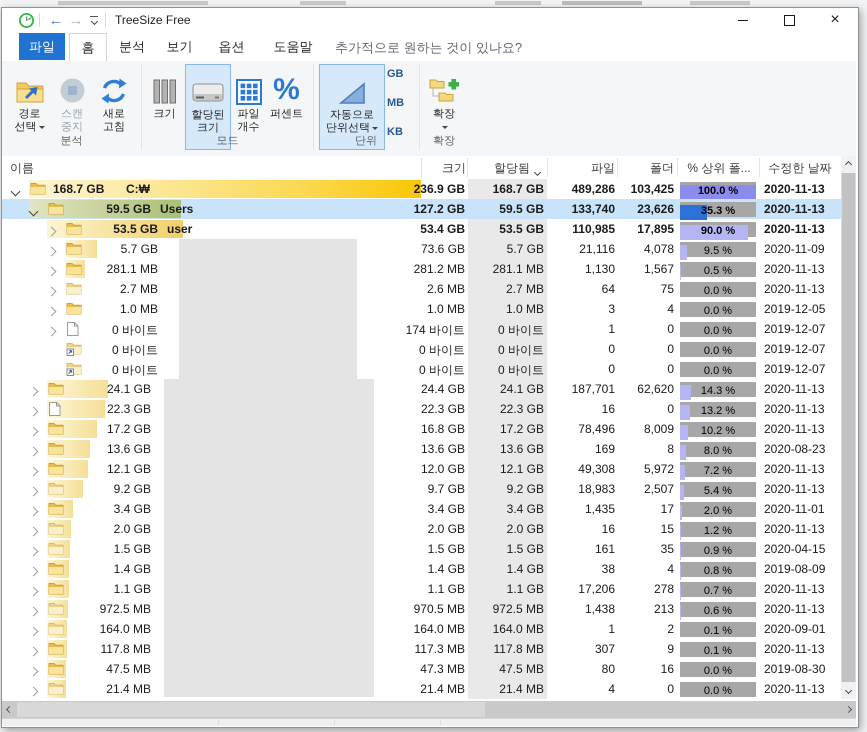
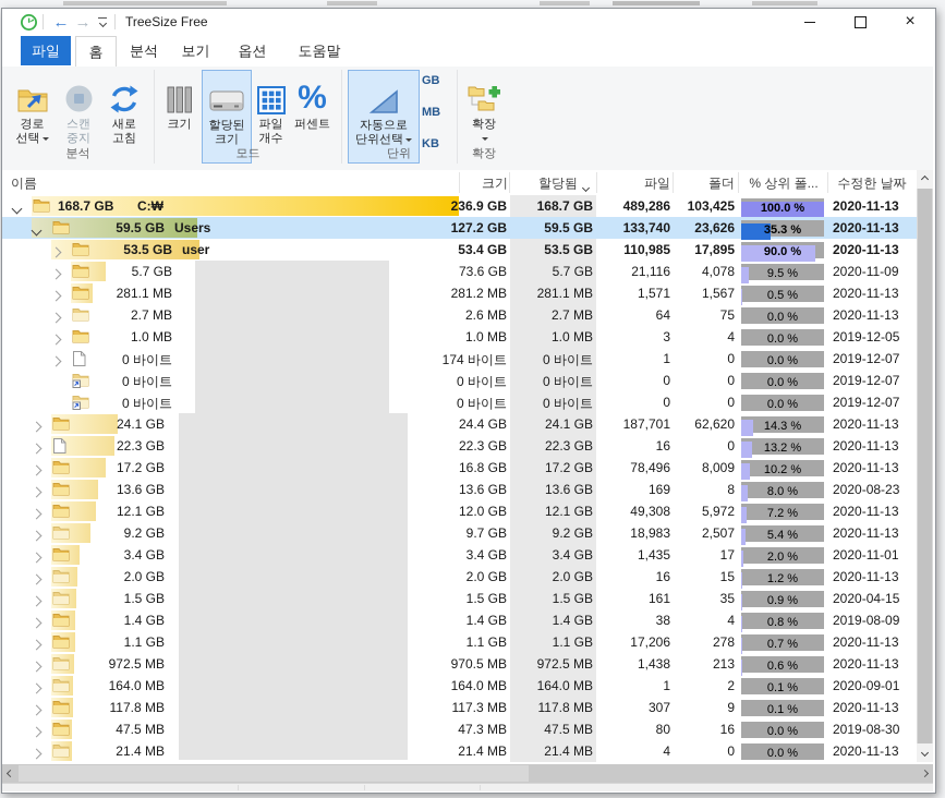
  ←
  →
  TreeSize Free
  ×
  파일
  홈
  분석
  보기
  옵션
  도움말
- 추가적으로 원하는 것이 있나요?
  경로
  선택
  스캔
  중지
  새로
  고침
  크기
  할당된
  크기
  파일
  개수
  %
  퍼센트
  자동으로
  단위선택
  GB
  MB
  KB
  확장
  분석
  모드
  단위
  확장
  이름
  크기
  할당됨
  파일
  폴더
  % 상위 폴...
  수정한 날짜
  168.7 GB
  C:₩
  236.9 GB
  168.7 GB
  489,286
  103,425
  100.0 %
  2020-11-13
  59.5 GB
  Users
  127.2 GB
  59.5 GB
  133,740
  23,626
  35.3 %
  2020-11-13
  53.5 GB
  user
  53.4 GB
  53.5 GB
  110,985
  17,895
  90.0 %
  2020-11-13
  5.7 GB
  73.6 GB
  5.7 GB
  21,116
  4,078
  9.5 %
  2020-11-09
  281.1 MB
  281.2 MB
  281.1 MB
- 1,130
+ 1,571
  1,567
  0.5 %
  2020-11-13
  2.7 MB
  2.6 MB
  2.7 MB
  64
  75
  0.0 %
  2020-11-13
  1.0 MB
  1.0 MB
  1.0 MB
  3
  4
  0.0 %
  2019-12-05
  0 바이트
  174 바이트
  0 바이트
  1
  0
  0.0 %
  2019-12-07
  0 바이트
  0 바이트
  0 바이트
  0
  0
  0.0 %
  2019-12-07
  0 바이트
  0 바이트
  0 바이트
  0
  0
  0.0 %
  2019-12-07
  24.1 GB
  24.4 GB
  24.1 GB
  187,701
  62,620
  14.3 %
  2020-11-13
  22.3 GB
  22.3 GB
  22.3 GB
  16
  0
  13.2 %
  2020-11-13
  17.2 GB
  16.8 GB
  17.2 GB
  78,496
  8,009
  10.2 %
  2020-11-13
  13.6 GB
  13.6 GB
  13.6 GB
  169
  8
  8.0 %
  2020-08-23
  12.1 GB
  12.0 GB
  12.1 GB
  49,308
  5,972
  7.2 %
  2020-11-13
  9.2 GB
  9.7 GB
  9.2 GB
  18,983
  2,507
  5.4 %
  2020-11-13
  3.4 GB
  3.4 GB
  3.4 GB
  1,435
  17
  2.0 %
  2020-11-01
  2.0 GB
  2.0 GB
  2.0 GB
  16
  15
  1.2 %
  2020-11-13
  1.5 GB
  1.5 GB
  1.5 GB
  161
  35
  0.9 %
  2020-04-15
  1.4 GB
  1.4 GB
  1.4 GB
  38
  4
  0.8 %
  2019-08-09
  1.1 GB
  1.1 GB
  1.1 GB
  17,206
  278
  0.7 %
  2020-11-13
  972.5 MB
  970.5 MB
  972.5 MB
  1,438
  213
  0.6 %
  2020-11-13
  164.0 MB
  164.0 MB
  164.0 MB
  1
  2
  0.1 %
  2020-09-01
  117.8 MB
  117.3 MB
  117.8 MB
  307
  9
  0.1 %
  2020-11-13
  47.5 MB
  47.3 MB
  47.5 MB
  80
  16
  0.0 %
  2019-08-30
  21.4 MB
  21.4 MB
  21.4 MB
  4
  0
  0.0 %
  2020-11-13
